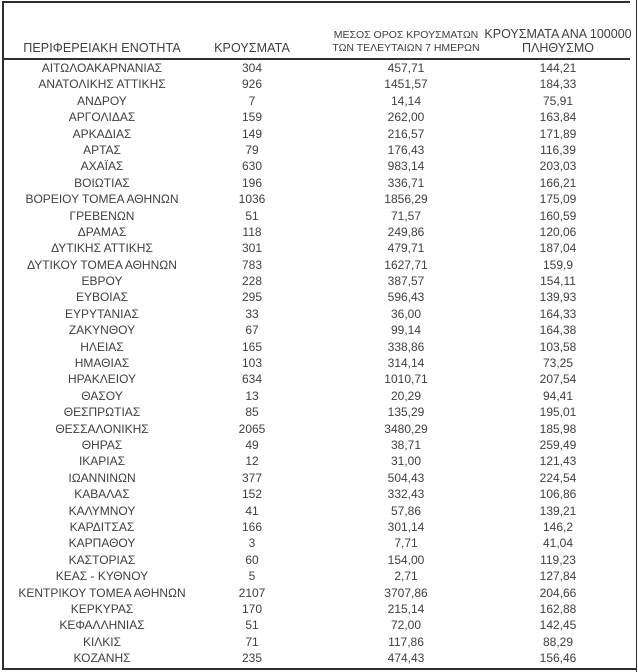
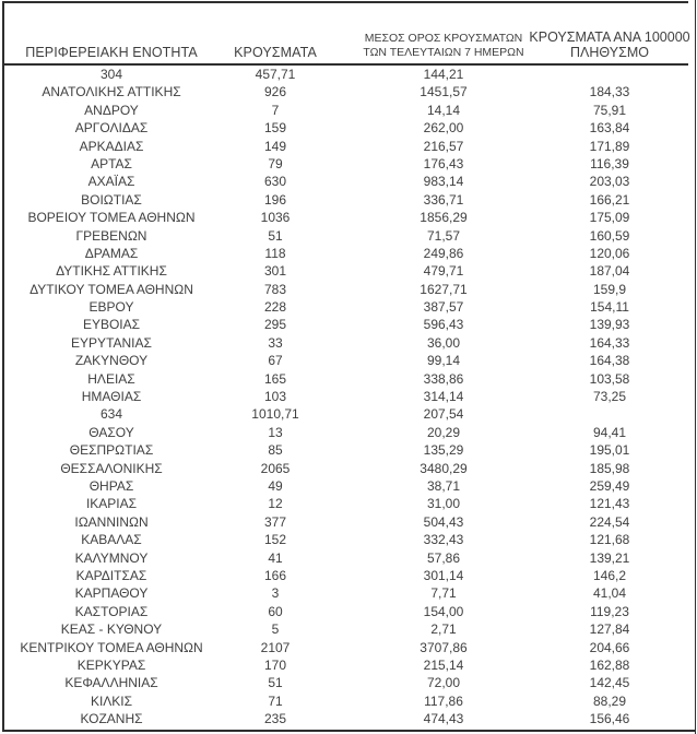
  ΠΕΡΙΦΕΡΕΙΑΚΗ ΕΝΟΤΗΤΑ
  ΚΡΟΥΣΜΑΤΑ
  ΜΕΣΟΣ ΟΡΟΣ ΚΡΟΥΣΜΑΤΩΝ
  ΤΩΝ ΤΕΛΕΥΤΑΙΩΝ 7 ΗΜΕΡΩΝ
  ΚΡΟΥΣΜΑΤΑ ΑΝΑ 100000
  ΠΛΗΘΥΣΜΟ
- ΑΙΤΩΛΟΑΚΑΡΝΑΝΙΑΣ
  304
  457,71
  144,21
  ΑΝΑΤΟΛΙΚΗΣ ΑΤΤΙΚΗΣ
  926
  1451,57
  184,33
  ΑΝΔΡΟΥ
  7
  14,14
  75,91
  ΑΡΓΟΛΙΔΑΣ
  159
  262,00
  163,84
  ΑΡΚΑΔΙΑΣ
  149
  216,57
  171,89
  ΑΡΤΑΣ
  79
  176,43
  116,39
  ΑΧΑΪΑΣ
  630
  983,14
  203,03
  ΒΟΙΩΤΙΑΣ
  196
  336,71
  166,21
  ΒΟΡΕΙΟΥ ΤΟΜΕΑ ΑΘΗΝΩΝ
  1036
  1856,29
  175,09
  ΓΡΕΒΕΝΩΝ
  51
  71,57
  160,59
  ΔΡΑΜΑΣ
  118
  249,86
  120,06
  ΔΥΤΙΚΗΣ ΑΤΤΙΚΗΣ
  301
  479,71
  187,04
  ΔΥΤΙΚΟΥ ΤΟΜΕΑ ΑΘΗΝΩΝ
  783
  1627,71
  159,9
  ΕΒΡΟΥ
  228
  387,57
  154,11
  ΕΥΒΟΙΑΣ
  295
  596,43
  139,93
  ΕΥΡΥΤΑΝΙΑΣ
  33
  36,00
  164,33
  ΖΑΚΥΝΘΟΥ
  67
  99,14
  164,38
  ΗΛΕΙΑΣ
  165
  338,86
  103,58
  ΗΜΑΘΙΑΣ
  103
  314,14
  73,25
- ΗΡΑΚΛΕΙΟΥ
  634
  1010,71
  207,54
  ΘΑΣΟΥ
  13
  20,29
  94,41
  ΘΕΣΠΡΩΤΙΑΣ
  85
  135,29
  195,01
  ΘΕΣΣΑΛΟΝΙΚΗΣ
  2065
  3480,29
  185,98
  ΘΗΡΑΣ
  49
  38,71
  259,49
  ΙΚΑΡΙΑΣ
  12
  31,00
  121,43
  ΙΩΑΝΝΙΝΩΝ
  377
  504,43
  224,54
  ΚΑΒΑΛΑΣ
  152
  332,43
- 106,86
+ 121,68
  ΚΑΛΥΜΝΟΥ
  41
  57,86
  139,21
  ΚΑΡΔΙΤΣΑΣ
  166
  301,14
  146,2
  ΚΑΡΠΑΘΟΥ
  3
  7,71
  41,04
  ΚΑΣΤΟΡΙΑΣ
  60
  154,00
  119,23
  ΚΕΑΣ - ΚΥΘΝΟΥ
  5
  2,71
  127,84
  ΚΕΝΤΡΙΚΟΥ ΤΟΜΕΑ ΑΘΗΝΩΝ
  2107
  3707,86
  204,66
  ΚΕΡΚΥΡΑΣ
  170
  215,14
  162,88
  ΚΕΦΑΛΛΗΝΙΑΣ
  51
  72,00
  142,45
  ΚΙΛΚΙΣ
  71
  117,86
  88,29
  ΚΟΖΑΝΗΣ
  235
  474,43
  156,46
